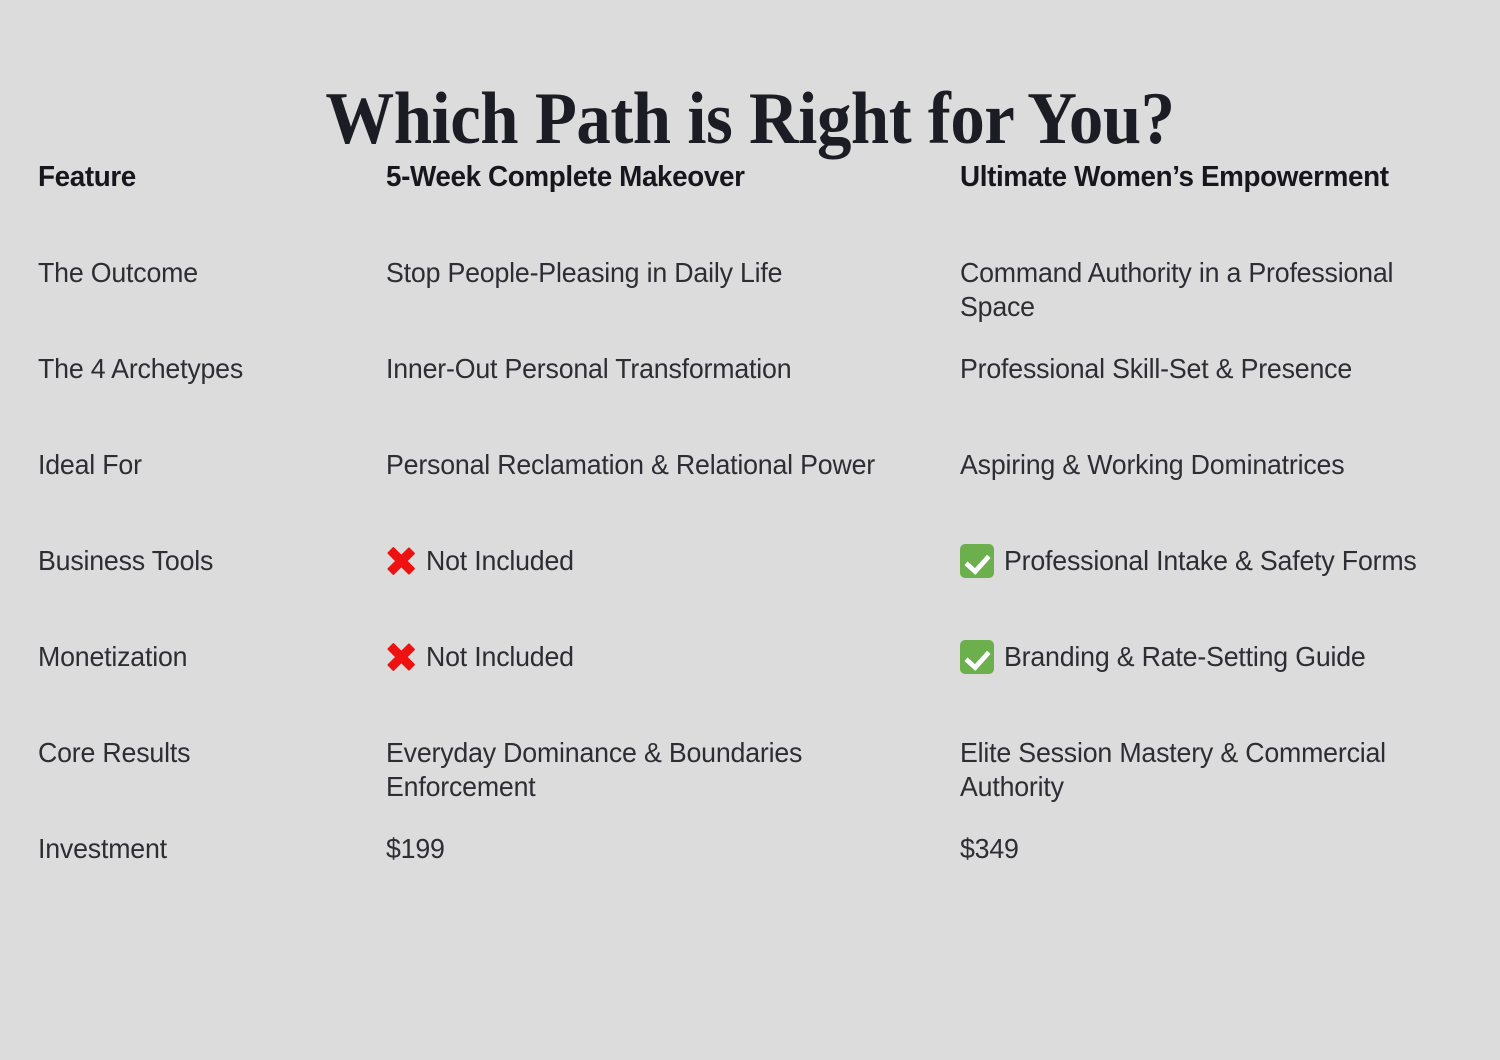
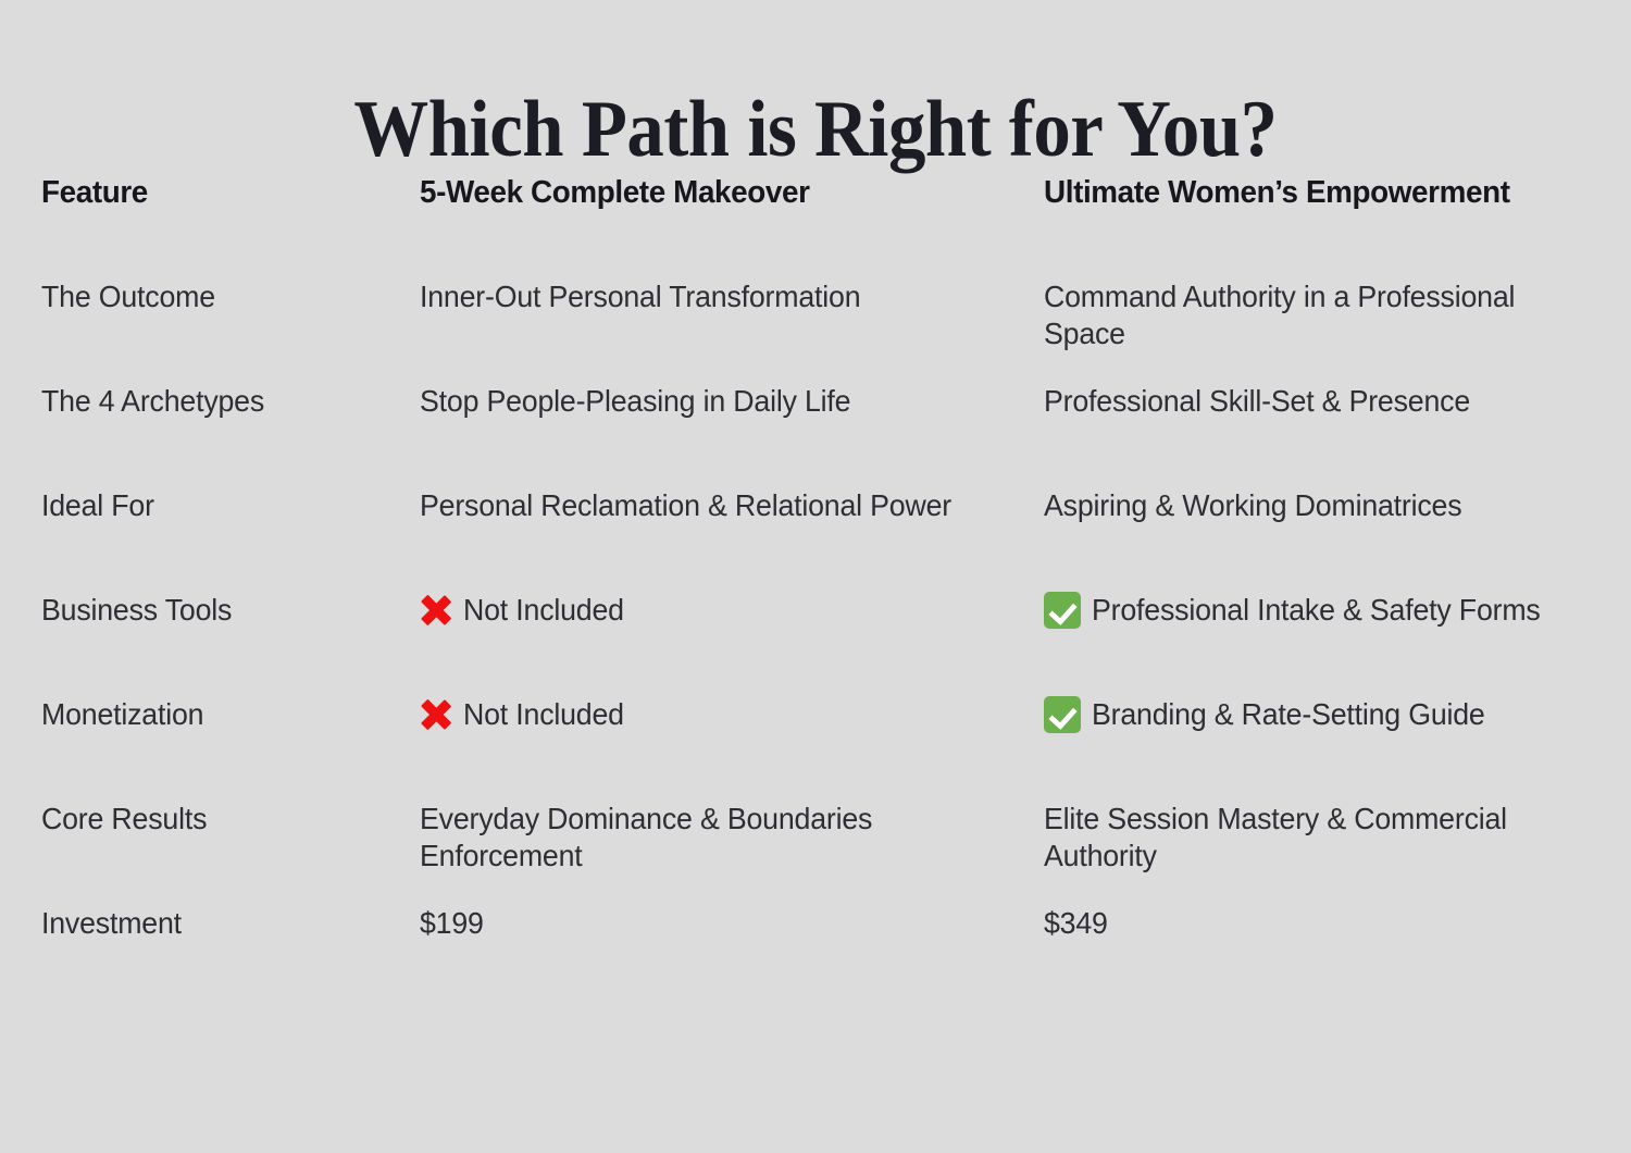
  Which Path is Right for You?
  Feature
  5-Week Complete Makeover
  Ultimate Women’s Empowerment
  The Outcome
- Stop People-Pleasing in Daily Life
+ Inner-Out Personal Transformation
  Command Authority in a Professional Space
  The 4 Archetypes
- Inner-Out Personal Transformation
+ Stop People-Pleasing in Daily Life
  Professional Skill-Set & Presence
  Ideal For
  Personal Reclamation & Relational Power
  Aspiring & Working Dominatrices
  Business Tools
  Not Included
  Professional Intake & Safety Forms
  Monetization
  Not Included
  Branding & Rate-Setting Guide
  Core Results
  Everyday Dominance & Boundaries Enforcement
  Elite Session Mastery & Commercial Authority
  Investment
  $199
  $349
